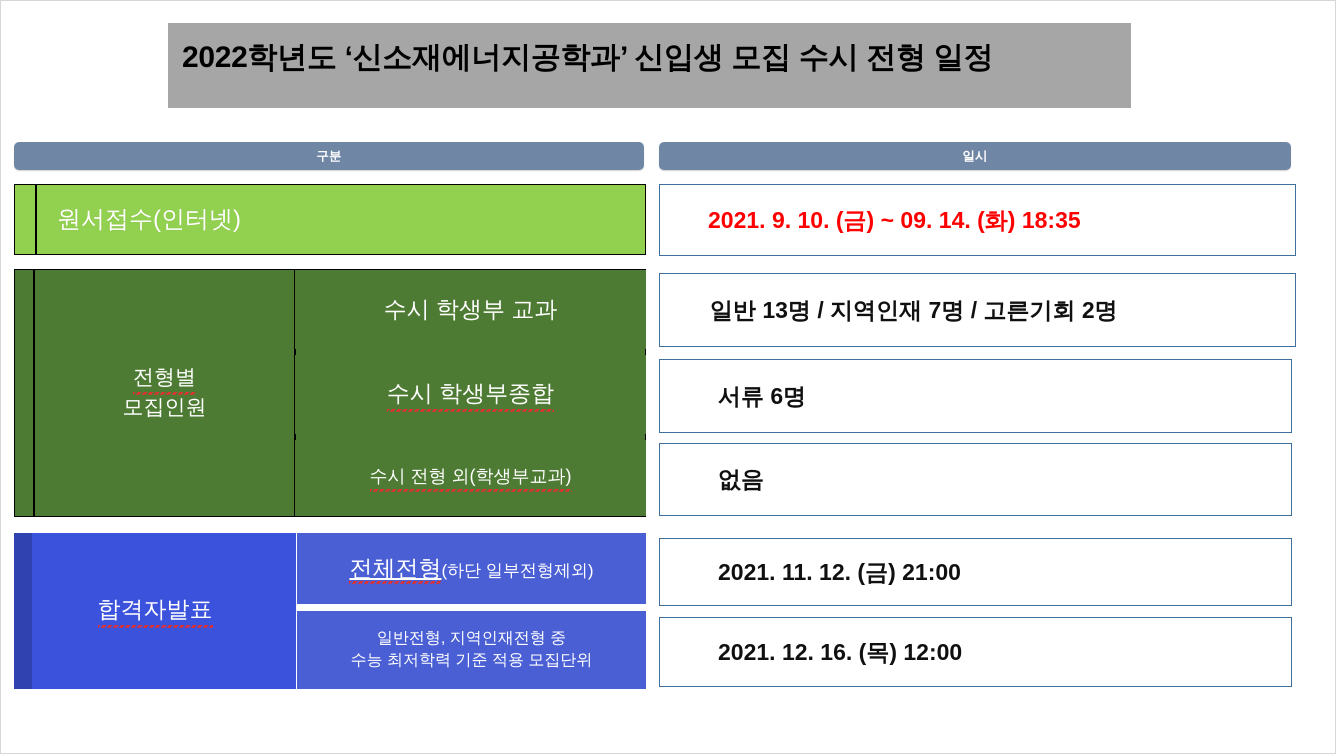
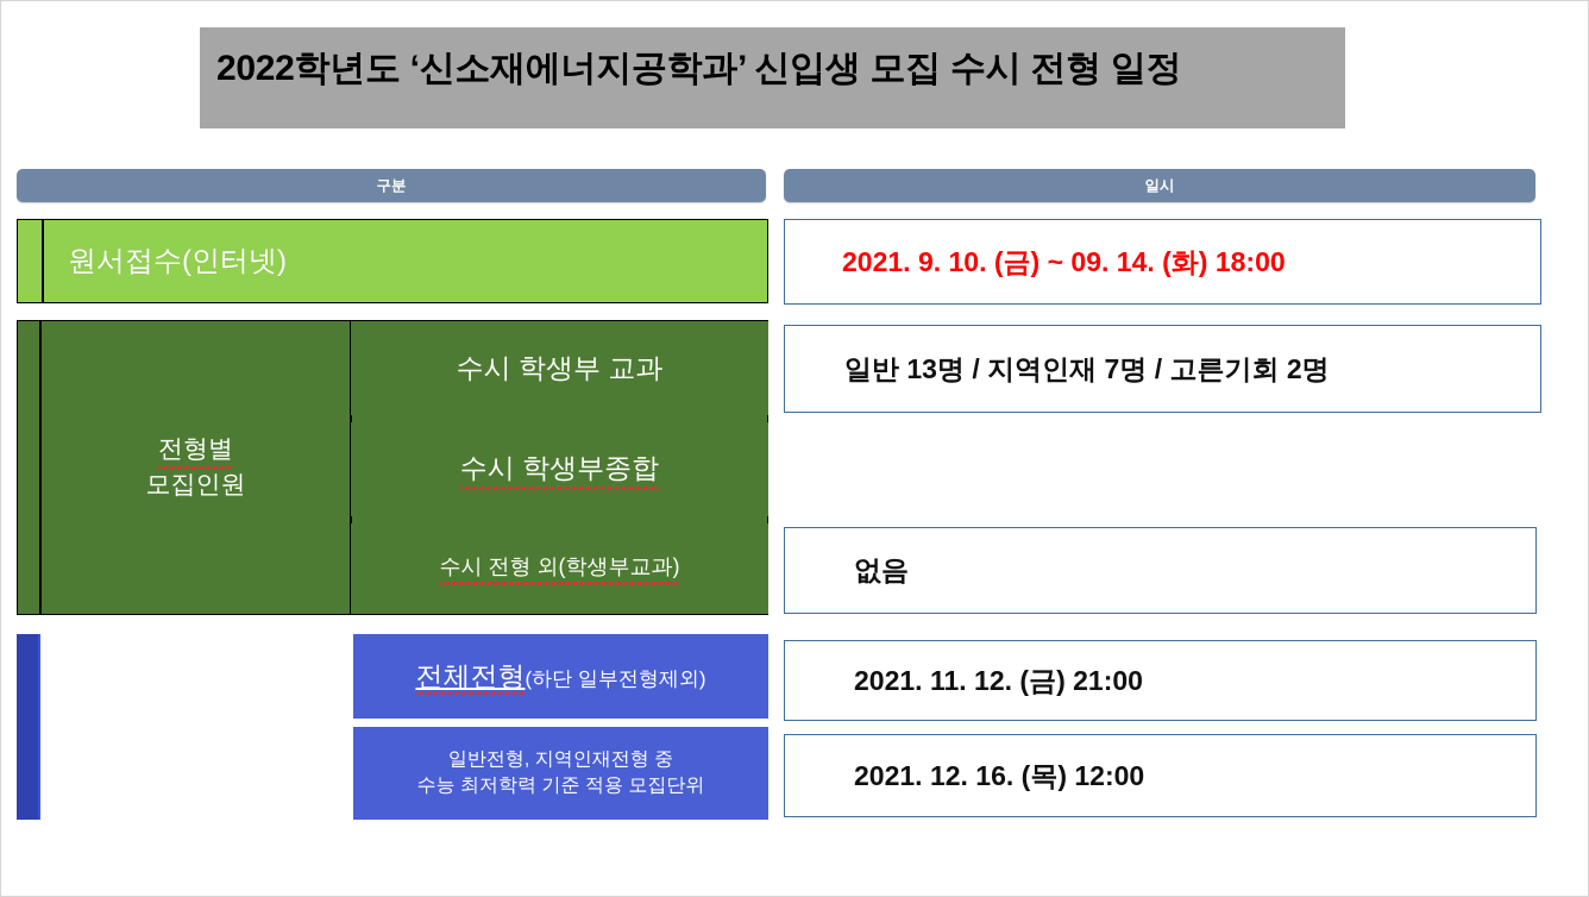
  2022학년도 ‘신소재에너지공학과’ 신입생 모집 수시 전형 일정
  구분
  일시
  원서접수(인터넷)
- 2021. 9. 10. (금) ~ 09. 14. (화) 18:35
+ 2021. 9. 10. (금) ~ 09. 14. (화) 18:00
  전형별
  모집인원
  수시 학생부 교과
  수시 학생부종합
  수시 전형 외(학생부교과)
  일반 13명 / 지역인재 7명 / 고른기회 2명
- 서류 6명
  없음
- 합격자발표
  전체전형(하단 일부전형제외)
  일반전형, 지역인재전형 중
  수능 최저학력 기준 적용 모집단위
  2021. 11. 12. (금) 21:00
  2021. 12. 16. (목) 12:00
